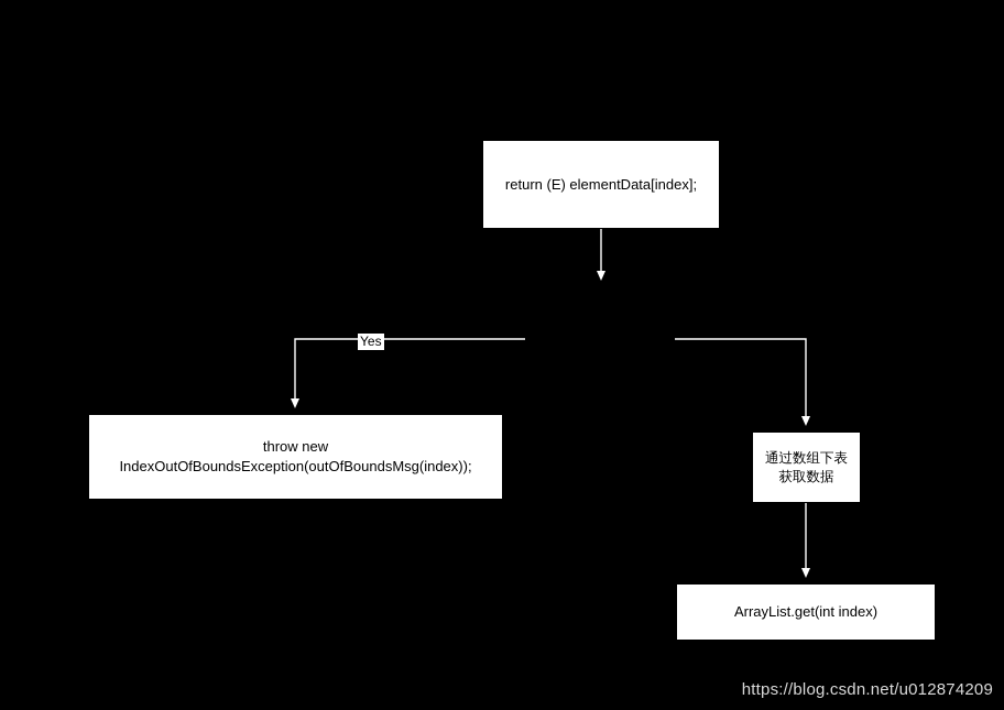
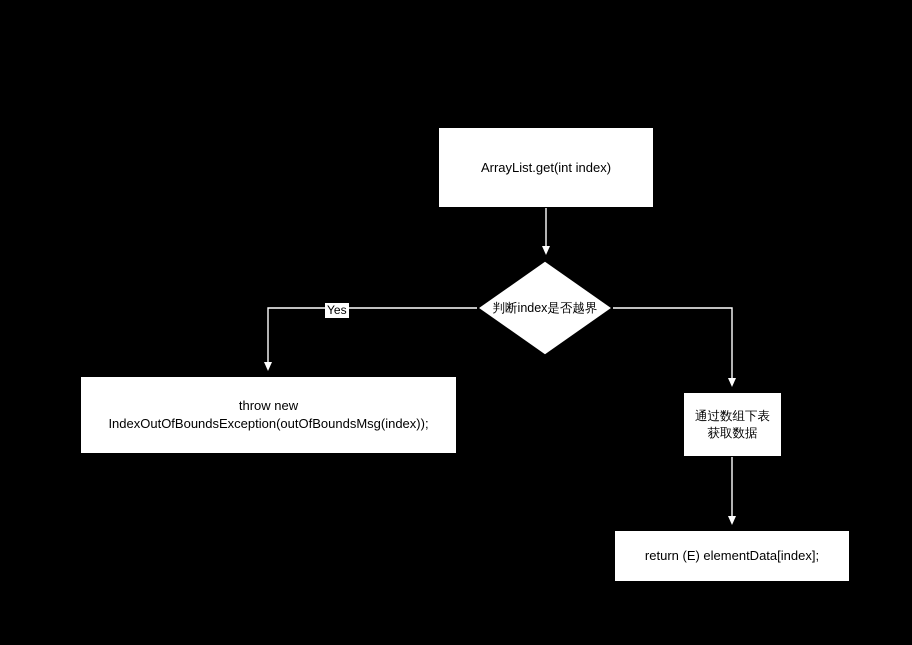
- return (E) elementData[index];
+ ArrayList.get(int index)
+ 判断index是否越界
  throw new
  IndexOutOfBoundsException(outOfBoundsMsg(index));
  通过数组下表
  获取数据
- ArrayList.get(int index)
+ return (E) elementData[index];
  Yes
- https://blog.csdn.net/u012874209
